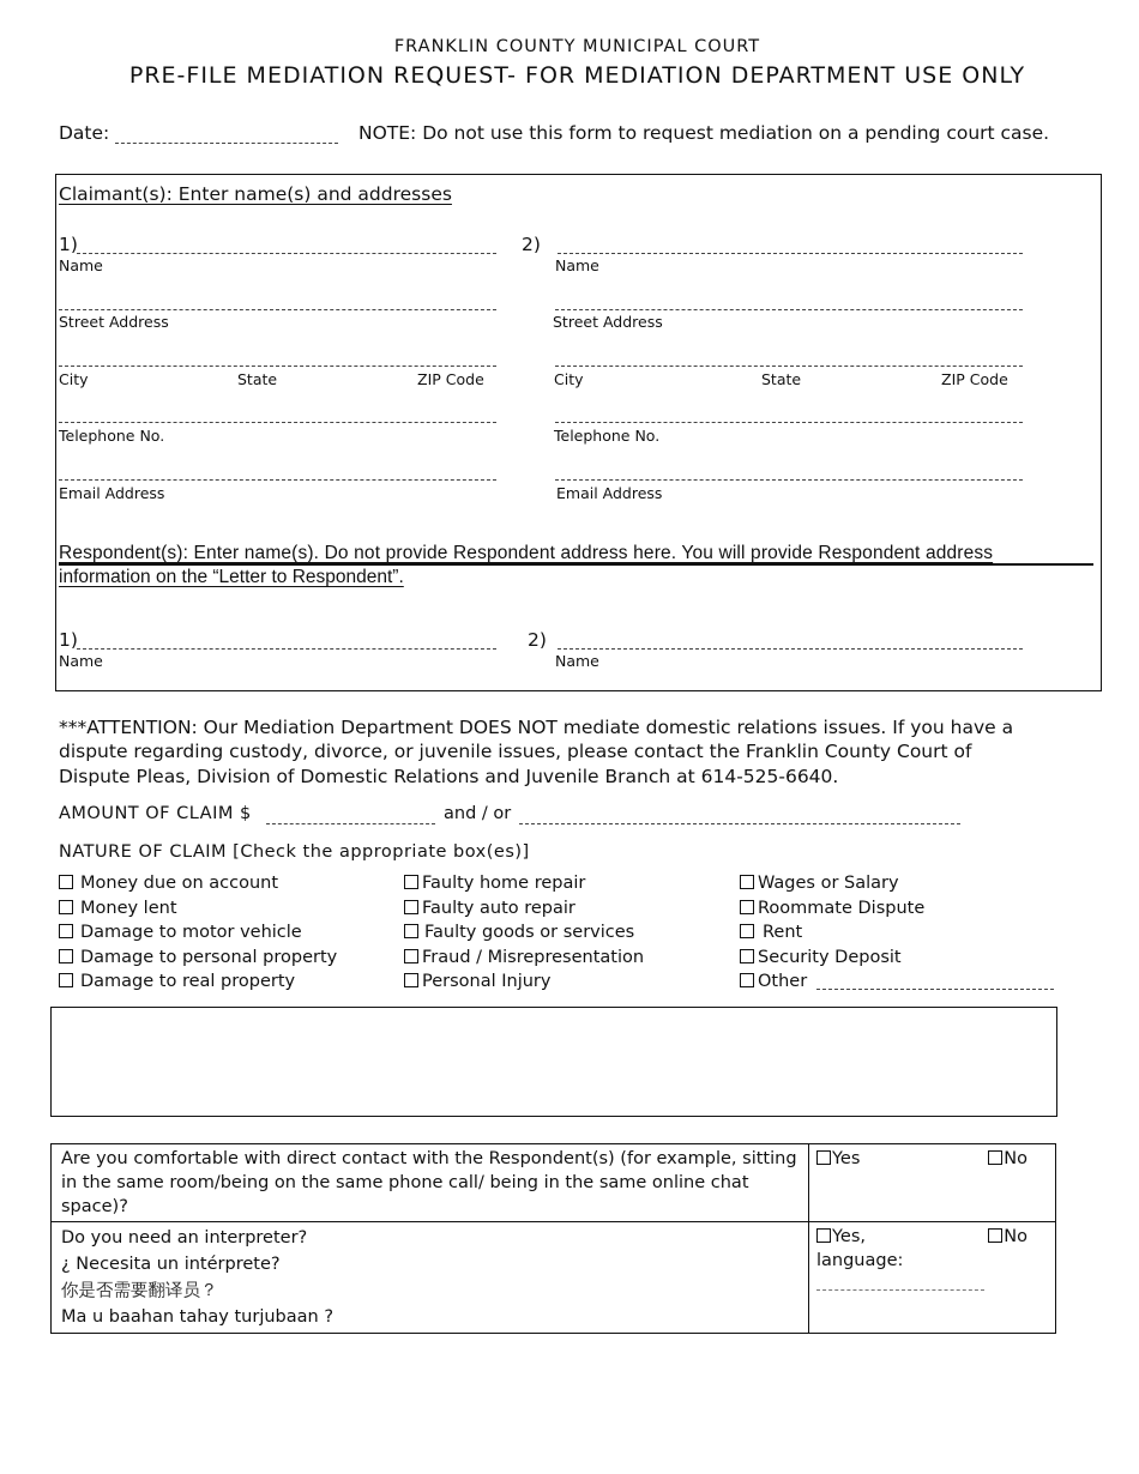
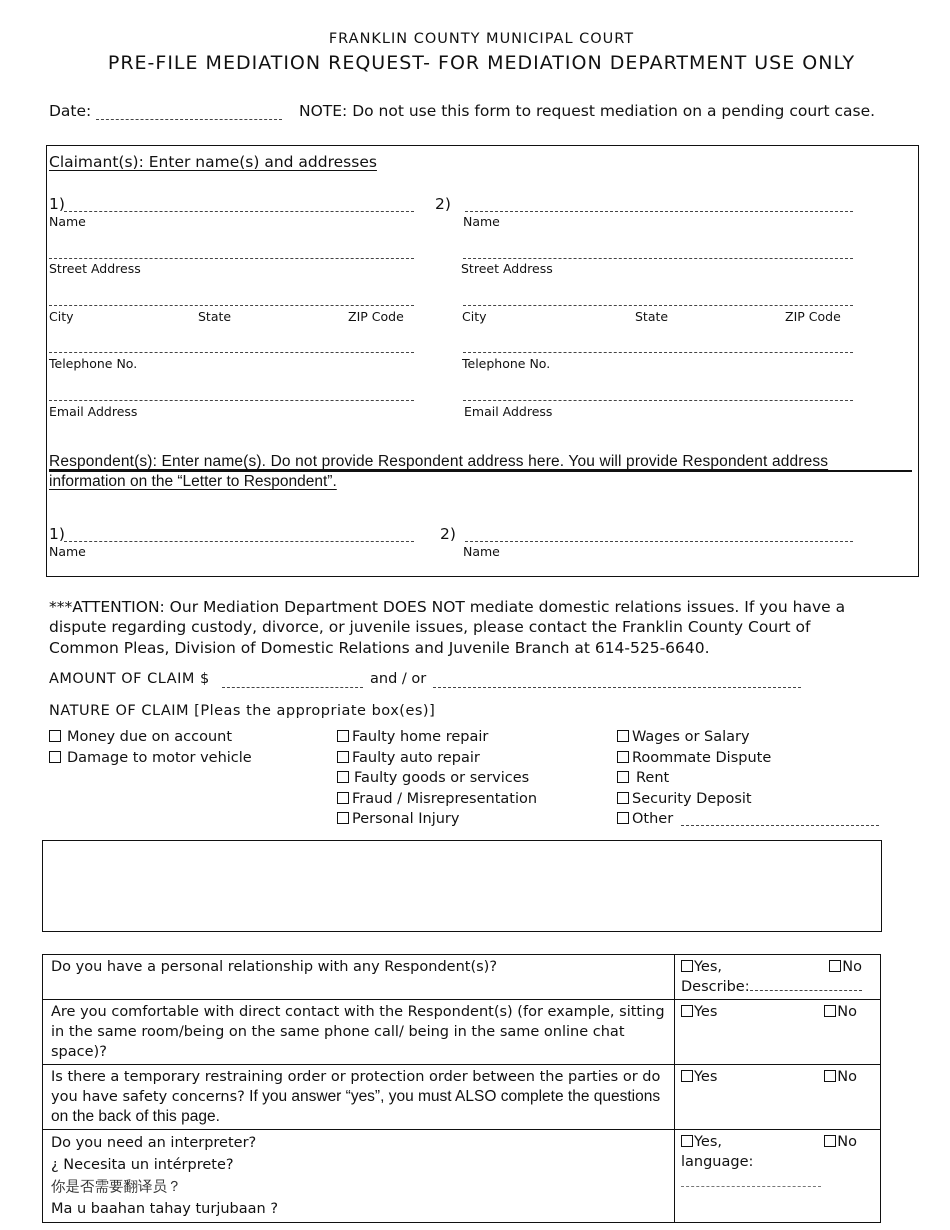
  FRANKLIN COUNTY MUNICIPAL COURT
  PRE-FILE MEDIATION REQUEST- FOR MEDIATION DEPARTMENT USE ONLY
  Date:
  NOTE: Do not use this form to request mediation on a pending court case.
  Claimant(s): Enter name(s) and addresses
  1)
  Name
  Street Address
  City
  State
  ZIP Code
  Telephone No.
  Email Address
  2)
  Name
  Street Address
  City
  State
  ZIP Code
  Telephone No.
  Email Address
  Respondent(s): Enter name(s). Do not provide Respondent address here. You will provide Respondent address
  information on the “Letter to Respondent”.
  1)
  Name
  2)
  Name
  ***ATTENTION: Our Mediation Department DOES NOT mediate domestic relations issues. If you have a
  dispute regarding custody, divorce, or juvenile issues, please contact the Franklin County Court of
- Dispute Pleas, Division of Domestic Relations and Juvenile Branch at 614-525-6640.
+ Common Pleas, Division of Domestic Relations and Juvenile Branch at 614-525-6640.
  AMOUNT OF CLAIM $
  and / or
- NATURE OF CLAIM [Check the appropriate box(es)]
+ NATURE OF CLAIM [Pleas the appropriate box(es)]
  Money due on account
- Money lent
  Damage to motor vehicle
- Damage to personal property
- Damage to real property
  Faulty home repair
  Faulty auto repair
  Faulty goods or services
  Fraud / Misrepresentation
  Personal Injury
  Wages or Salary
  Roommate Dispute
  Rent
  Security Deposit
  Other
+ Do you have a personal relationship with any Respondent(s)?	Yes, No Describe:
  Are you comfortable with direct contact with the Respondent(s) (for example, sitting in the same room/being on the same phone call/ being in the same online chat space)?	Yes No
+ Is there a temporary restraining order or protection order between the parties or do you have safety concerns? If you answer “yes”, you must ALSO complete the questions on the back of this page.	Yes No
  Do you need an interpreter? ¿ Necesita un intérprete? 你是否需要翻译员？ Ma u baahan tahay turjubaan ?	Yes, No language:
